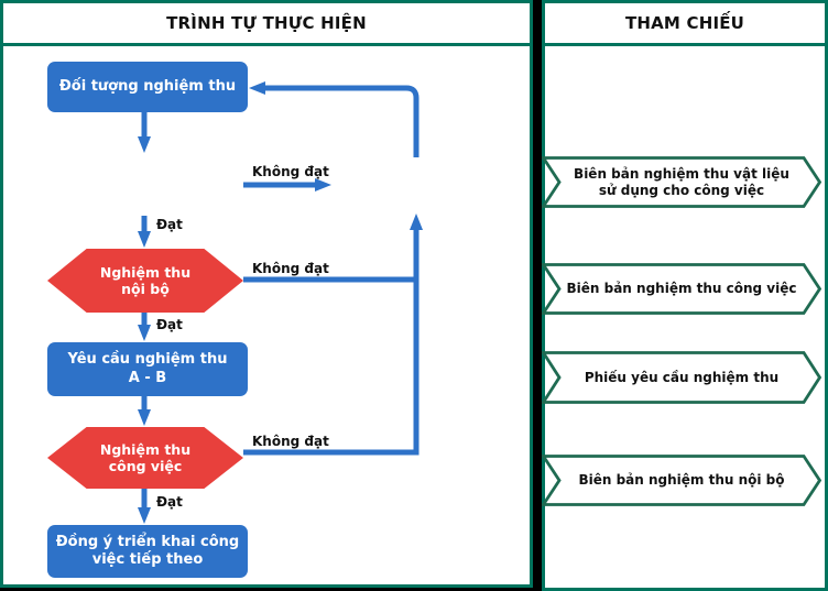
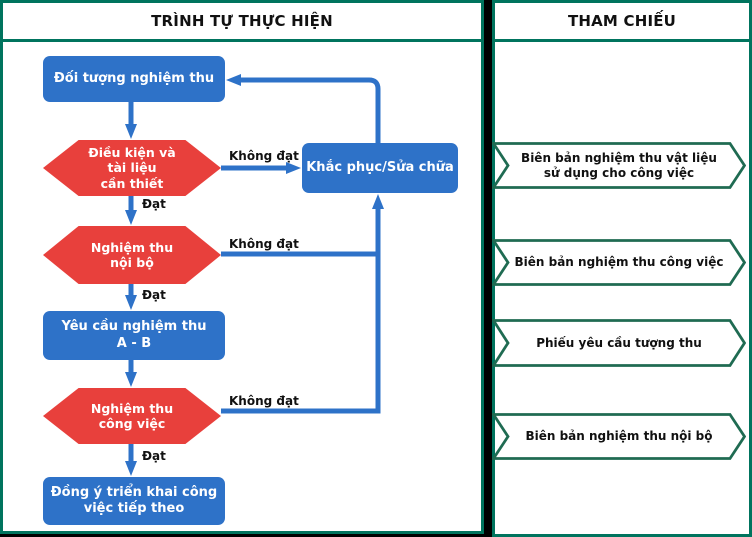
  TRÌNH TỰ THỰC HIỆN
  Đối tượng nghiệm thu
+ Điều kiện và
+ tài liệu
+ cần thiết
+ Khắc phục/Sửa chữa
  Nghiệm thu
  nội bộ
  Yêu cầu nghiệm thu
  A - B
  Nghiệm thu
  công việc
  Đồng ý triển khai công
  việc tiếp theo
  Không đạt
  Đạt
  Không đạt
  Đạt
  Không đạt
  Đạt
  THAM CHIẾU
  Biên bản nghiệm thu vật liệu sử dụng cho công việc
  Biên bản nghiệm thu công việc
- Phiếu yêu cầu nghiệm thu
+ Phiếu yêu cầu tượng thu
  Biên bản nghiệm thu nội bộ
